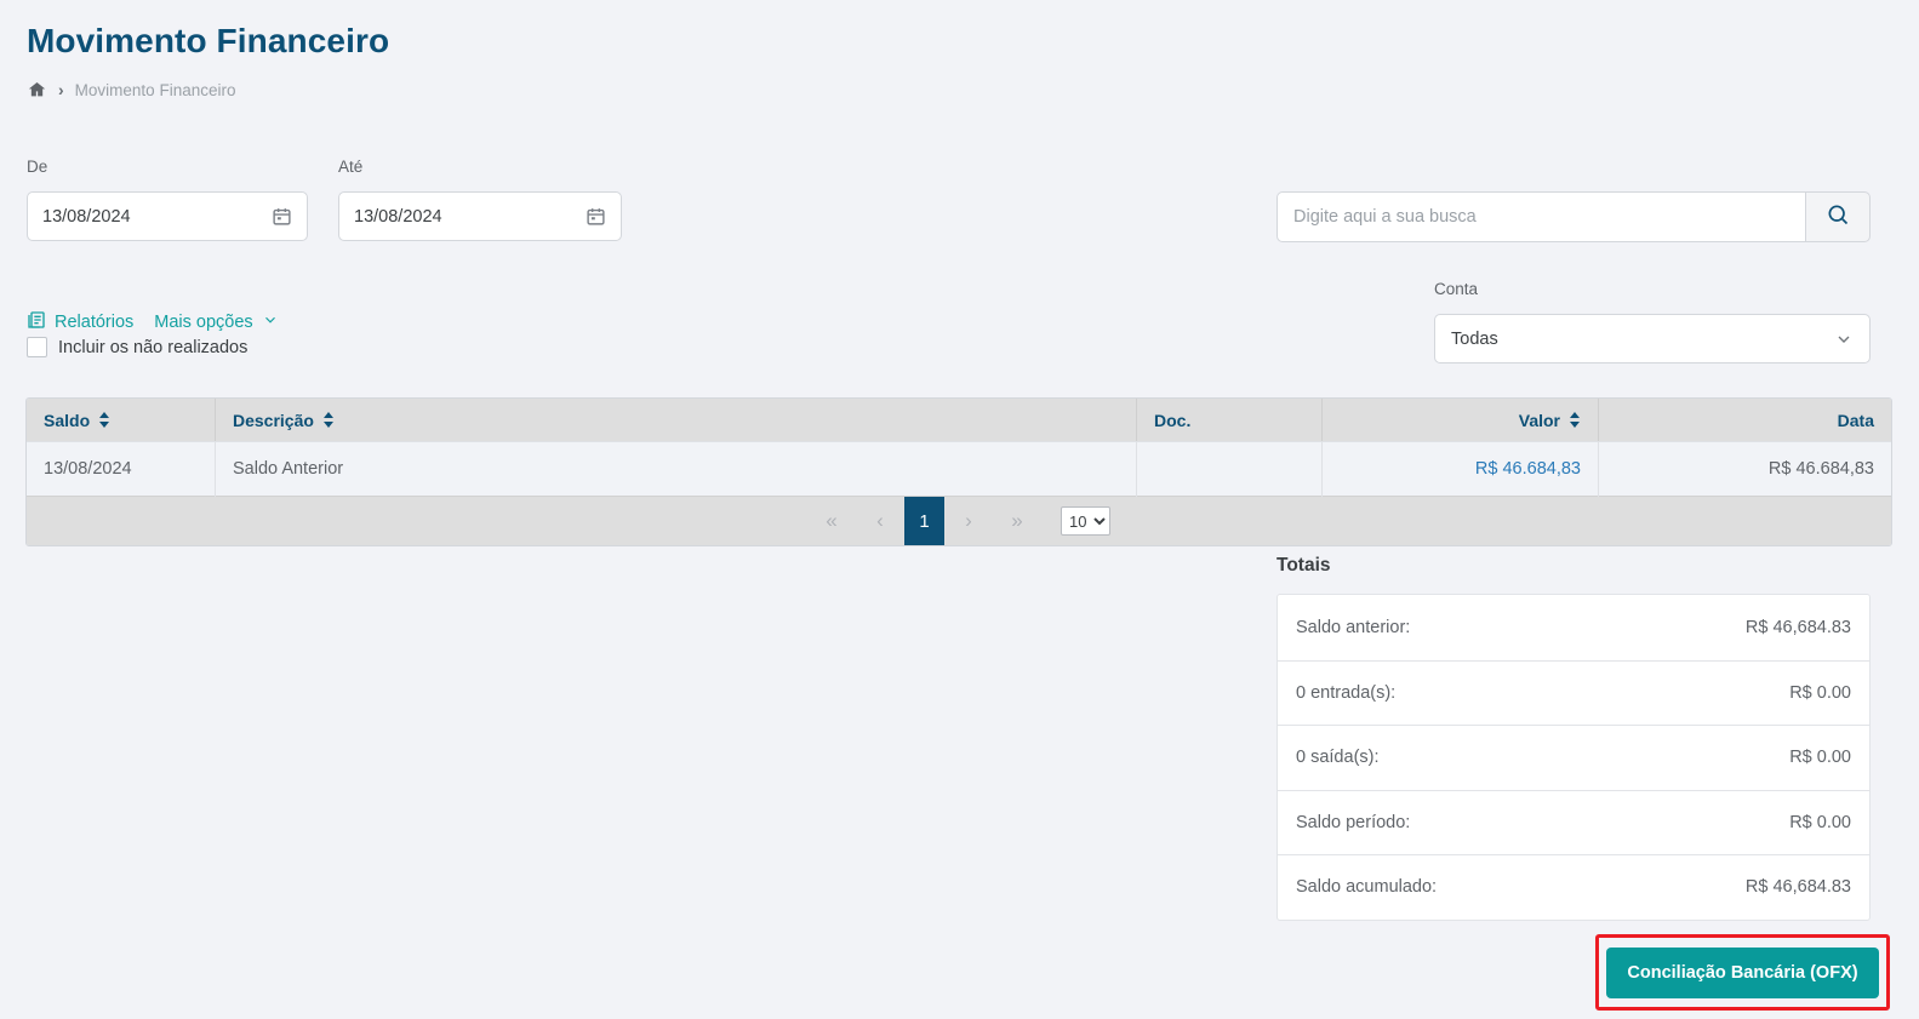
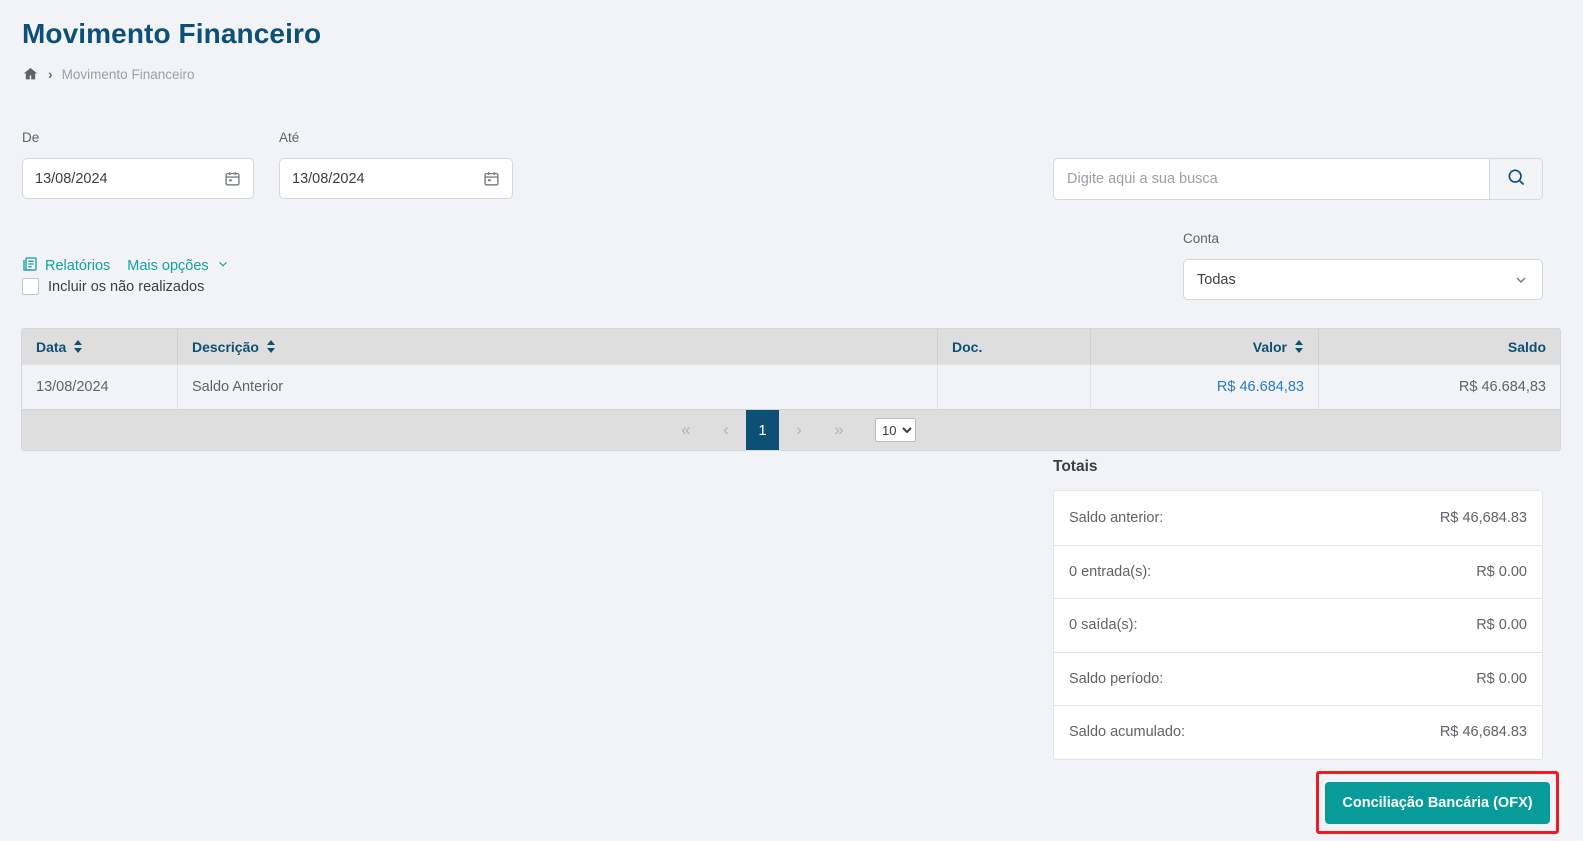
  Movimento Financeiro
  ›
  Movimento Financeiro
  De
  13/08/2024
  Até
  13/08/2024
  Digite aqui a sua busca
  Conta
  Todas
  Relatórios
  Mais opções
  Incluir os não realizados
- Saldo
+ Data
  Descrição
  Doc.
  Valor
- Data
+ Saldo
  13/08/2024
  Saldo Anterior
  R$ 46.684,83
  R$ 46.684,83
  «
  ‹
  1
  ›
  »
  10
  Totais
  Saldo anterior:
  R$ 46,684.83
  0 entrada(s):
  R$ 0.00
  0 saída(s):
  R$ 0.00
  Saldo período:
  R$ 0.00
  Saldo acumulado:
  R$ 46,684.83
  Conciliação Bancária (OFX)
